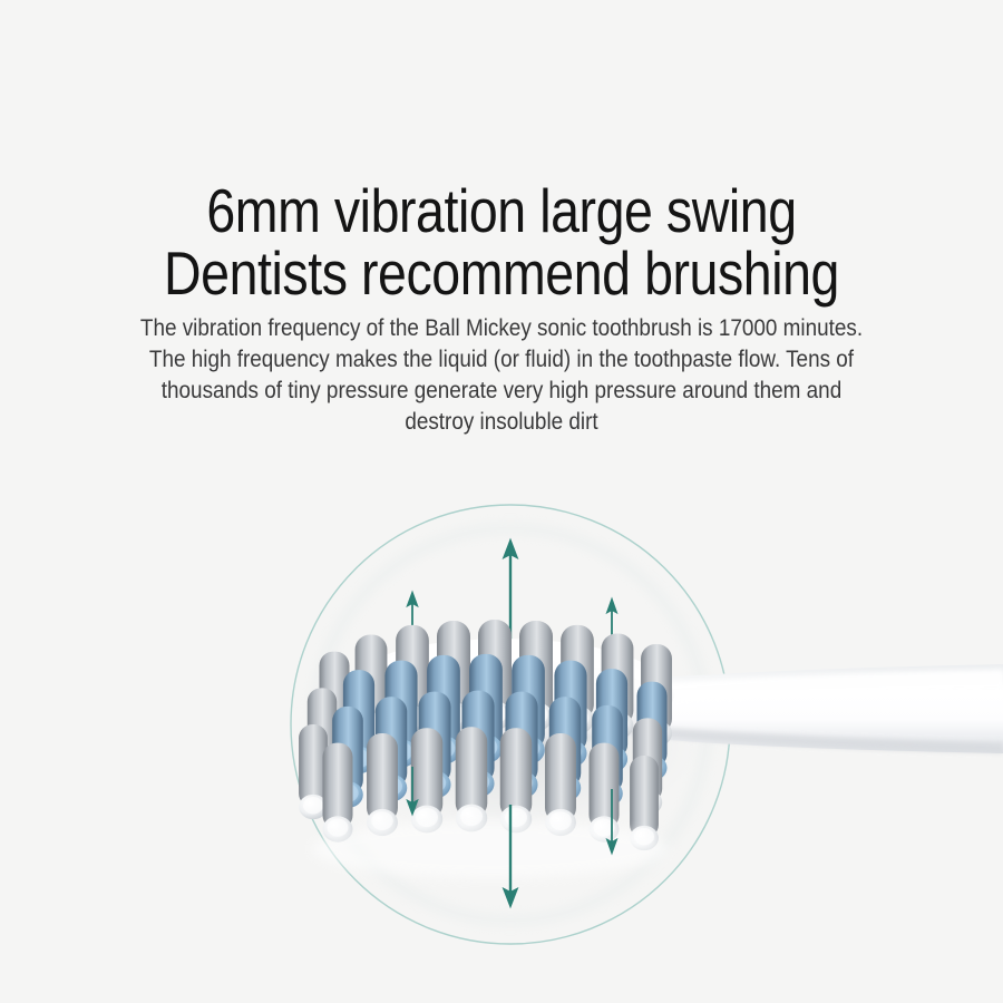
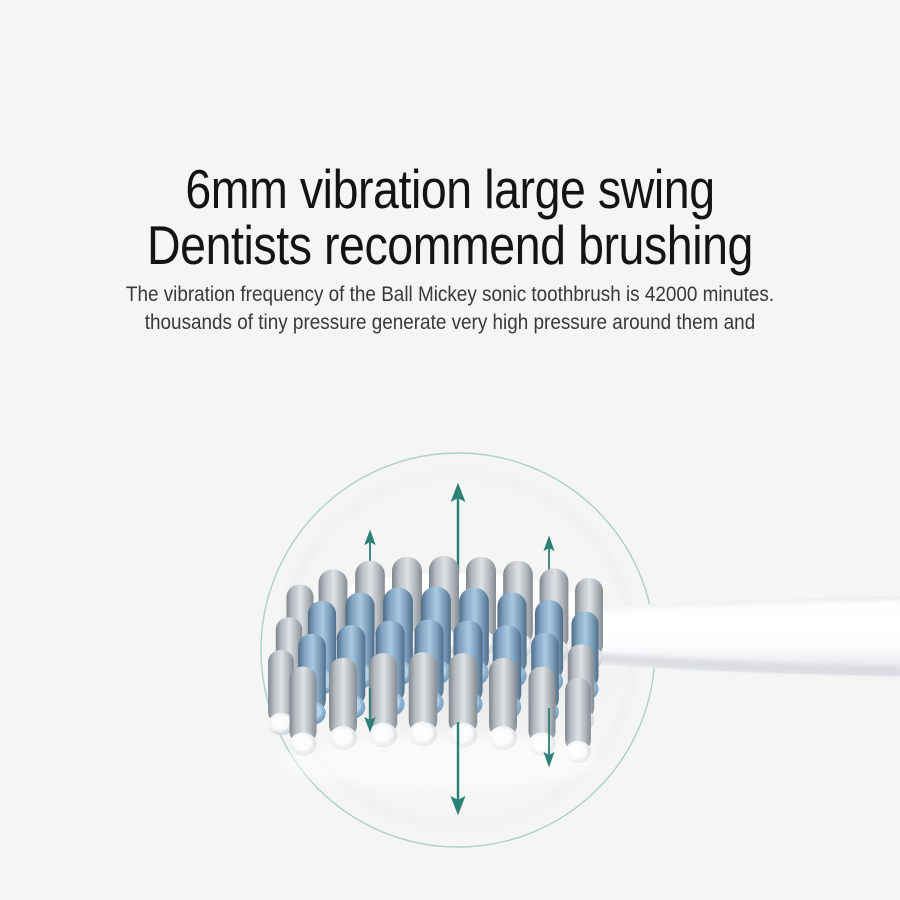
  6mm vibration large swing
  Dentists recommend brushing
- The vibration frequency of the Ball Mickey sonic toothbrush is 17000 minutes.
+ The vibration frequency of the Ball Mickey sonic toothbrush is 42000 minutes.
- The high frequency makes the liquid (or fluid) in the toothpaste flow. Tens of
  thousands of tiny pressure generate very high pressure around them and
- destroy insoluble dirt
